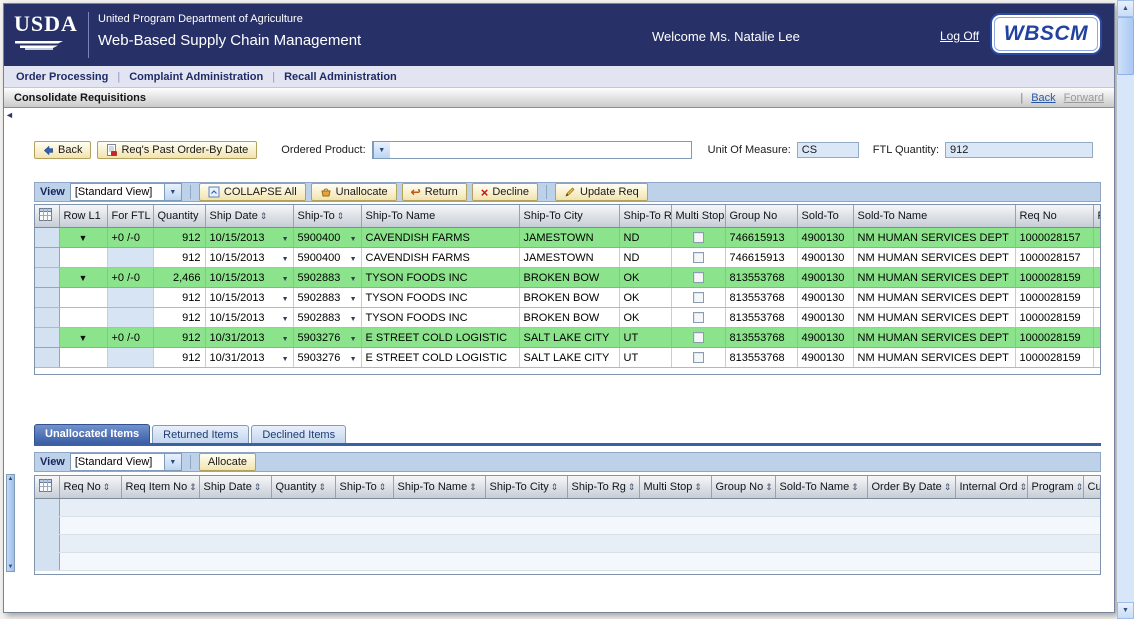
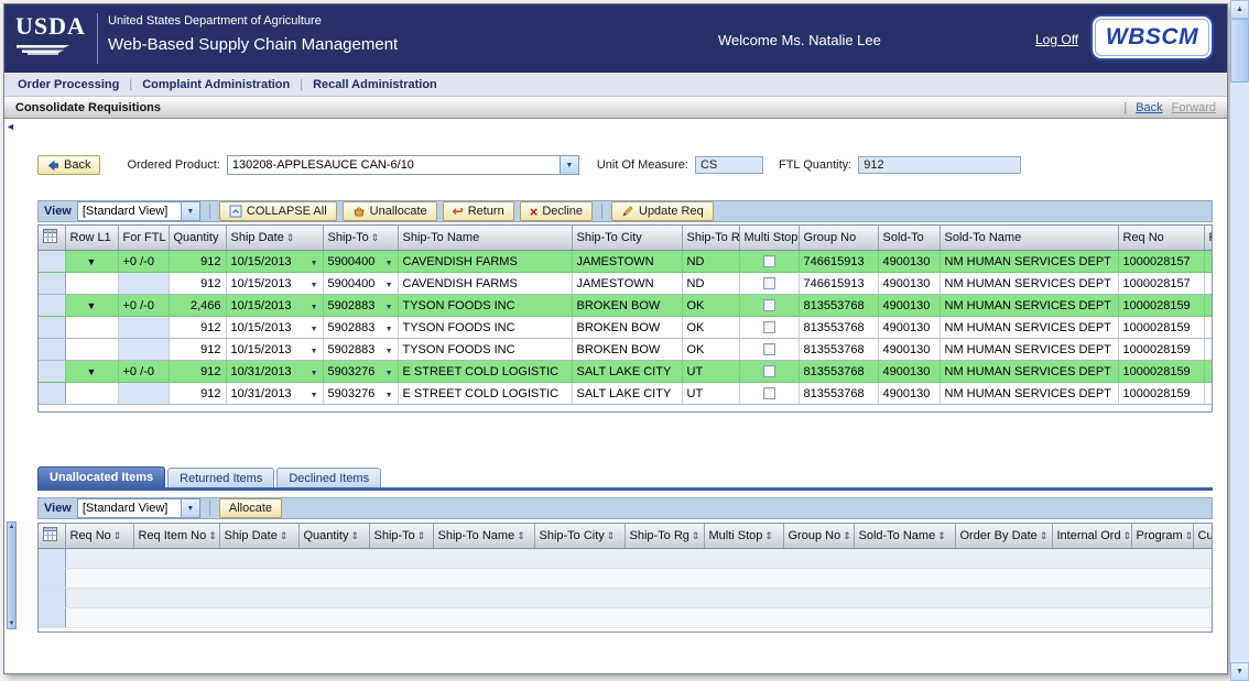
  USDA
- United Program Department of Agriculture
+ United States Department of Agriculture
  Web-Based Supply Chain Management
  Welcome Ms. Natalie Lee
  Log Off
  WBSCM
  Order Processing
  |
  Complaint Administration
  |
  Recall Administration
  Consolidate Requisitions
  |
  Back
  Forward
  ◄
  Back
- Req's Past Order-By Date
  Ordered Product:
+ 130208-APPLESAUCE CAN-6/10
  Unit Of Measure:
  CS
  FTL Quantity:
  912
  View
  [Standard View]
  COLLAPSE All
  Unallocate
  ↩
  Return
  ×
  Decline
  Update Req
  		Row L1	For FTL	Quantity	Ship Date ⇕	Ship-To ⇕	Ship-To Name	Ship-To City	Ship-To R	Multi Stop	Group No	Sold-To	Sold-To Name	Req No
  	▼	+0 /-0	912	10/15/2013	5900400	CAVENDISH FARMS	JAMESTOWN	ND		746615913	4900130	NM HUMAN SERVICES DEPT	1000028157
  			912	10/15/2013	5900400	CAVENDISH FARMS	JAMESTOWN	ND		746615913	4900130	NM HUMAN SERVICES DEPT	1000028157
  	▼	+0 /-0	2,466	10/15/2013	5902883	TYSON FOODS INC	BROKEN BOW	OK		813553768	4900130	NM HUMAN SERVICES DEPT	1000028159
  			912	10/15/2013	5902883	TYSON FOODS INC	BROKEN BOW	OK		813553768	4900130	NM HUMAN SERVICES DEPT	1000028159
  			912	10/15/2013	5902883	TYSON FOODS INC	BROKEN BOW	OK		813553768	4900130	NM HUMAN SERVICES DEPT	1000028159
  	▼	+0 /-0	912	10/31/2013	5903276	E STREET COLD LOGISTIC	SALT LAKE CITY	UT		813553768	4900130	NM HUMAN SERVICES DEPT	1000028159
  			912	10/31/2013	5903276	E STREET COLD LOGISTIC	SALT LAKE CITY	UT		813553768	4900130	NM HUMAN SERVICES DEPT	1000028159
  Unallocated Items
  Returned Items
  Declined Items
  View
  [Standard View]
  Allocate
  		Req No ⇕	Req Item No ⇕	Ship Date ⇕	Quantity ⇕	Ship-To ⇕	Ship-To Name ⇕	Ship-To City ⇕	Ship-To Rg ⇕	Multi Stop ⇕	Group No ⇕	Sold-To Name ⇕	Order By Date ⇕	Internal Ord ⇕	Program ⇕	Cu
